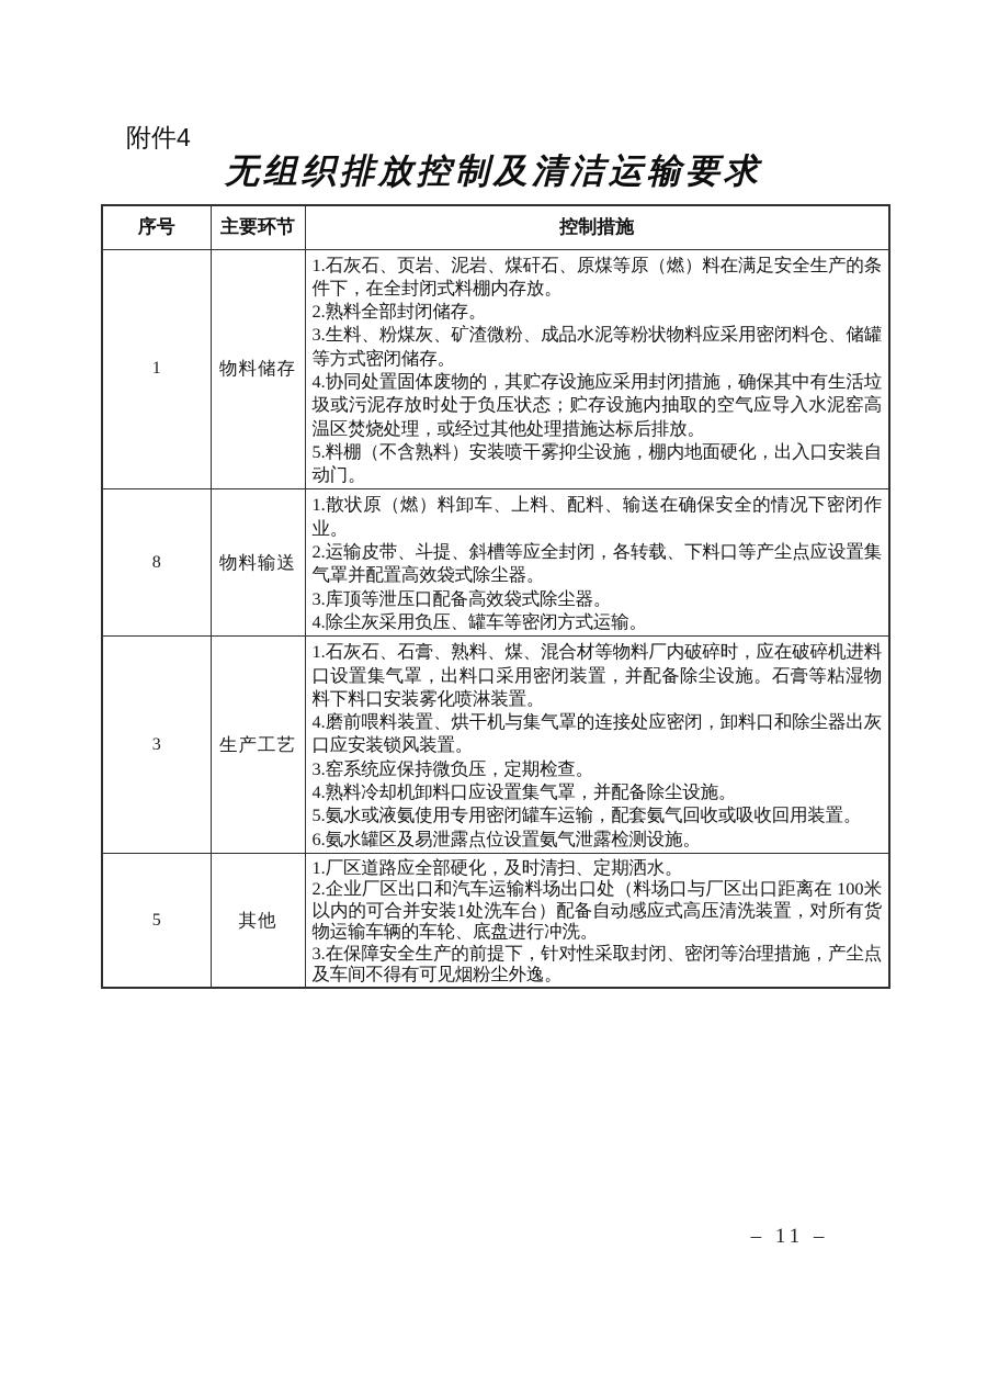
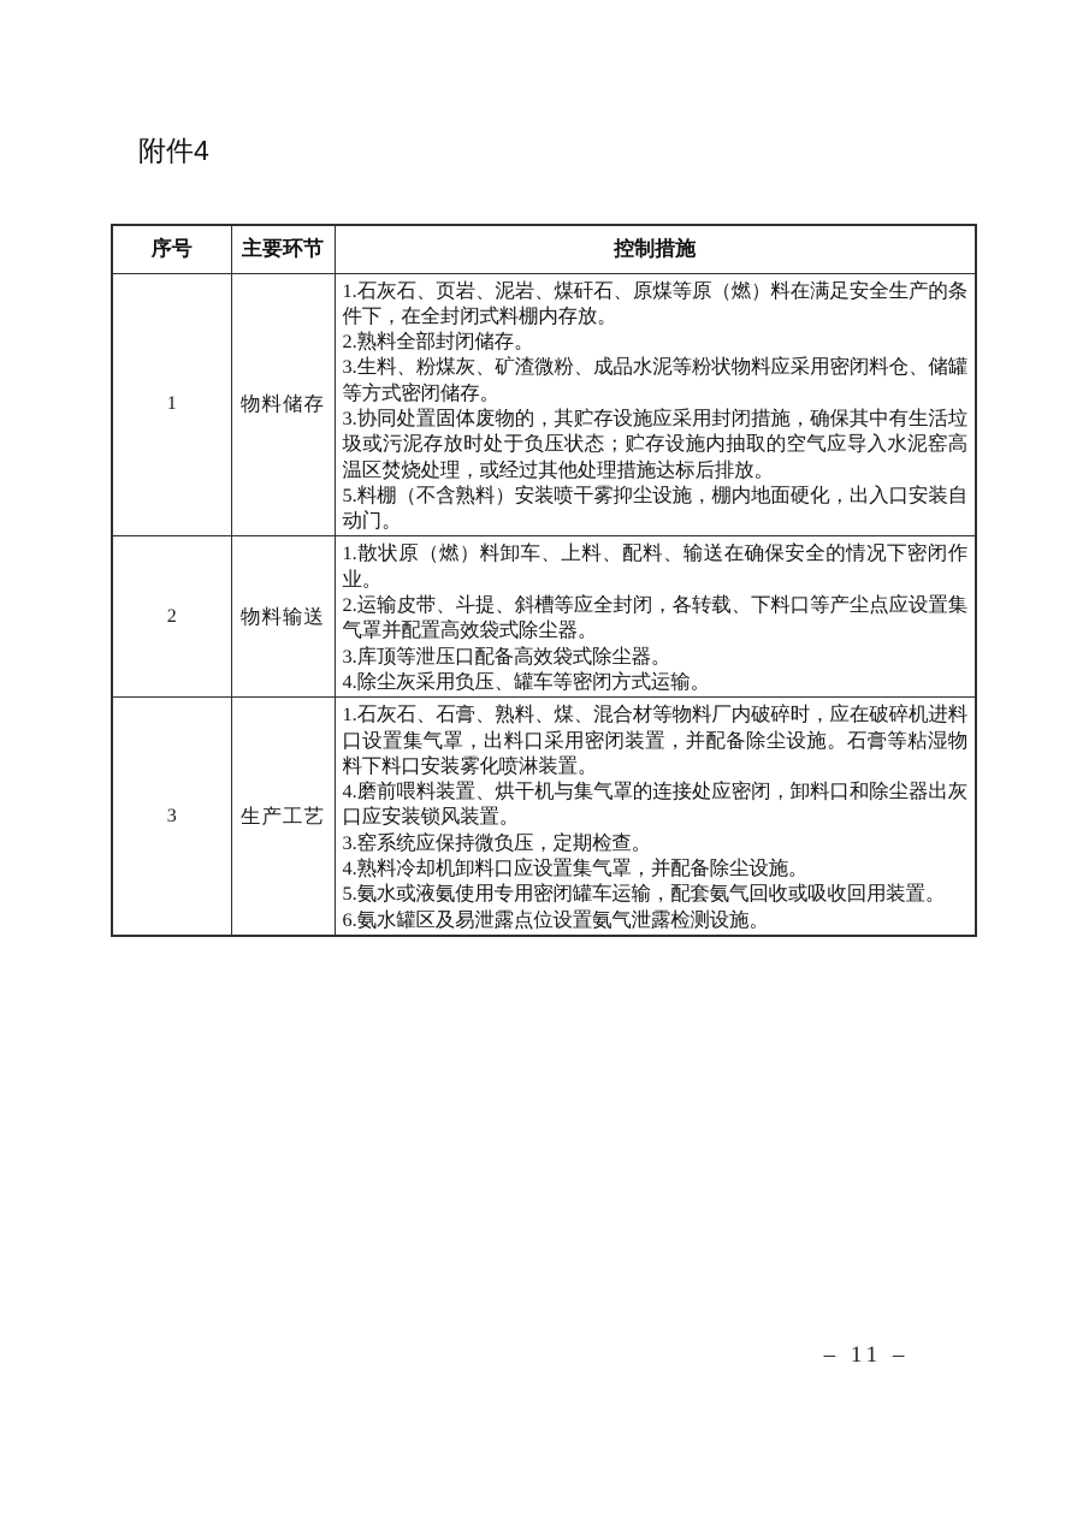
  附件4
- 无组织排放控制及清洁运输要求
  序号	主要环节	控制措施
- 1	物料储存	1.石灰石、页岩、泥岩、煤矸石、原煤等原（燃）料在满足安全生产的条件下，在全封闭式料棚内存放。2.熟料全部封闭储存。3.生料、粉煤灰、矿渣微粉、成品水泥等粉状物料应采用密闭料仓、储罐等方式密闭储存。4.协同处置固体废物的，其贮存设施应采用封闭措施，确保其中有生活垃圾或污泥存放时处于负压状态；贮存设施内抽取的空气应导入水泥窑高温区焚烧处理，或经过其他处理措施达标后排放。5.料棚（不含熟料）安装喷干雾抑尘设施，棚内地面硬化，出入口安装自动门。
+ 1	物料储存	1.石灰石、页岩、泥岩、煤矸石、原煤等原（燃）料在满足安全生产的条件下，在全封闭式料棚内存放。2.熟料全部封闭储存。3.生料、粉煤灰、矿渣微粉、成品水泥等粉状物料应采用密闭料仓、储罐等方式密闭储存。3.协同处置固体废物的，其贮存设施应采用封闭措施，确保其中有生活垃圾或污泥存放时处于负压状态；贮存设施内抽取的空气应导入水泥窑高温区焚烧处理，或经过其他处理措施达标后排放。5.料棚（不含熟料）安装喷干雾抑尘设施，棚内地面硬化，出入口安装自动门。
- 8	物料输送	1.散状原（燃）料卸车、上料、配料、输送在确保安全的情况下密闭作业。2.运输皮带、斗提、斜槽等应全封闭，各转载、下料口等产尘点应设置集气罩并配置高效袋式除尘器。3.库顶等泄压口配备高效袋式除尘器。4.除尘灰采用负压、罐车等密闭方式运输。
+ 2	物料输送	1.散状原（燃）料卸车、上料、配料、输送在确保安全的情况下密闭作业。2.运输皮带、斗提、斜槽等应全封闭，各转载、下料口等产尘点应设置集气罩并配置高效袋式除尘器。3.库顶等泄压口配备高效袋式除尘器。4.除尘灰采用负压、罐车等密闭方式运输。
  3	生产工艺	1.石灰石、石膏、熟料、煤、混合材等物料厂内破碎时，应在破碎机进料口设置集气罩，出料口采用密闭装置，并配备除尘设施。石膏等粘湿物料下料口安装雾化喷淋装置。4.磨前喂料装置、烘干机与集气罩的连接处应密闭，卸料口和除尘器出灰口应安装锁风装置。3.窑系统应保持微负压，定期检查。4.熟料冷却机卸料口应设置集气罩，并配备除尘设施。5.氨水或液氨使用专用密闭罐车运输，配套氨气回收或吸收回用装置。6.氨水罐区及易泄露点位设置氨气泄露检测设施。
- 5	其他	1.厂区道路应全部硬化，及时清扫、定期洒水。2.企业厂区出口和汽车运输料场出口处（料场口与厂区出口距离在 100米以内的可合并安装1处洗车台）配备自动感应式高压清洗装置，对所有货物运输车辆的车轮、底盘进行冲洗。3.在保障安全生产的前提下，针对性采取封闭、密闭等治理措施，产尘点及车间不得有可见烟粉尘外逸。
  – 11 –
